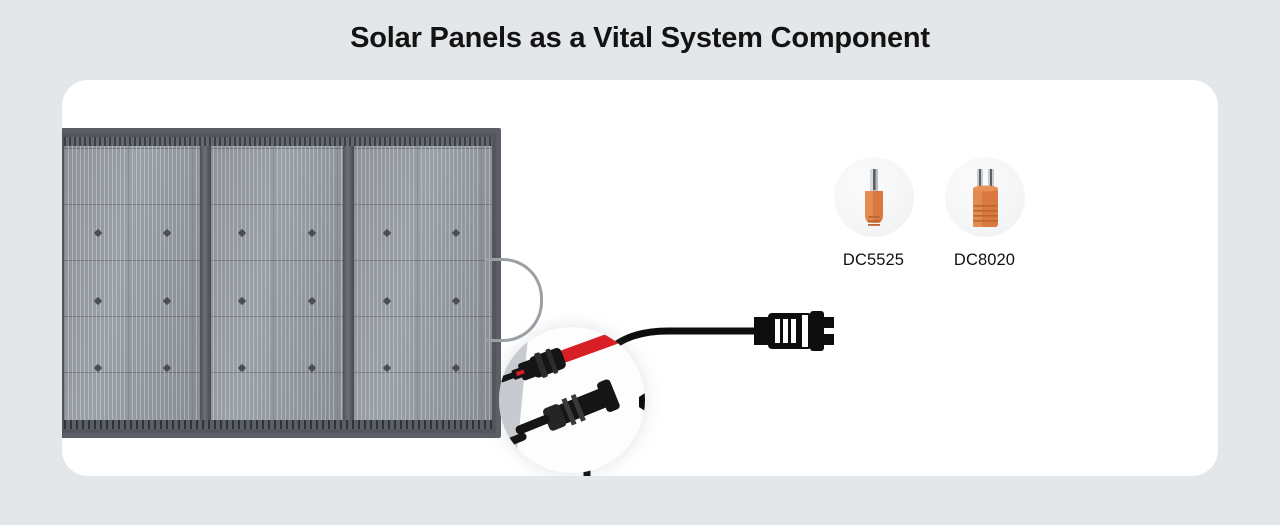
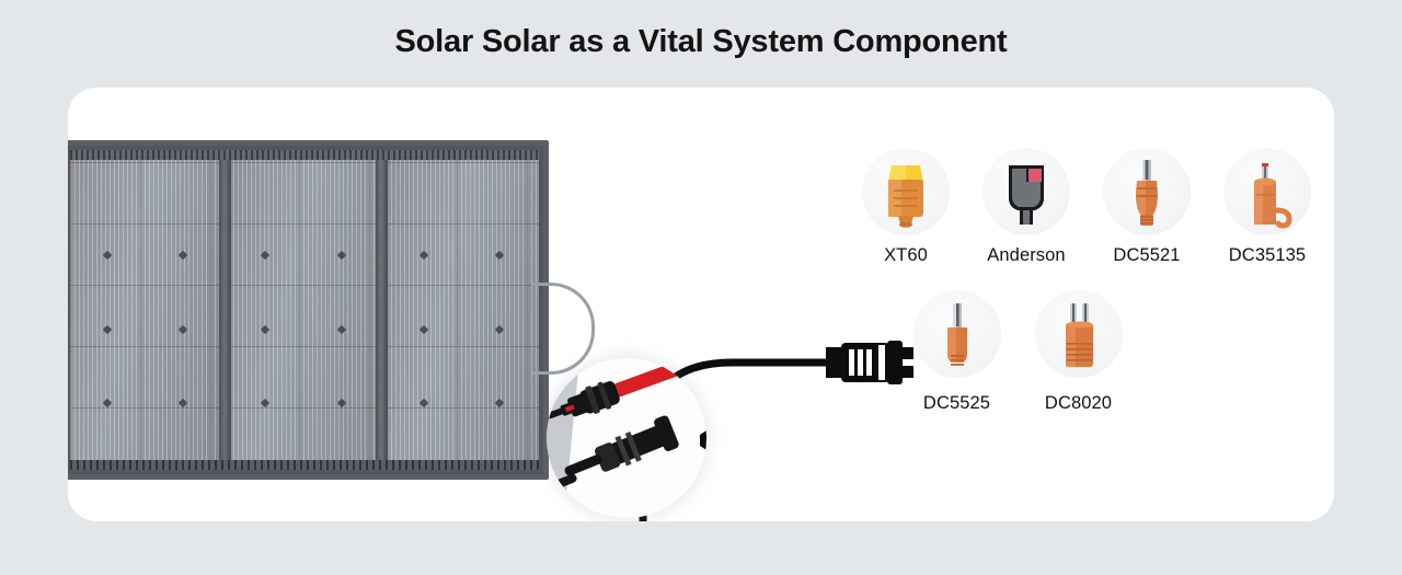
- Solar Panels as a Vital System Component
+ Solar Solar as a Vital System Component
+ XT60
+ Anderson
+ DC5521
+ DC35135
  DC5525
  DC8020
